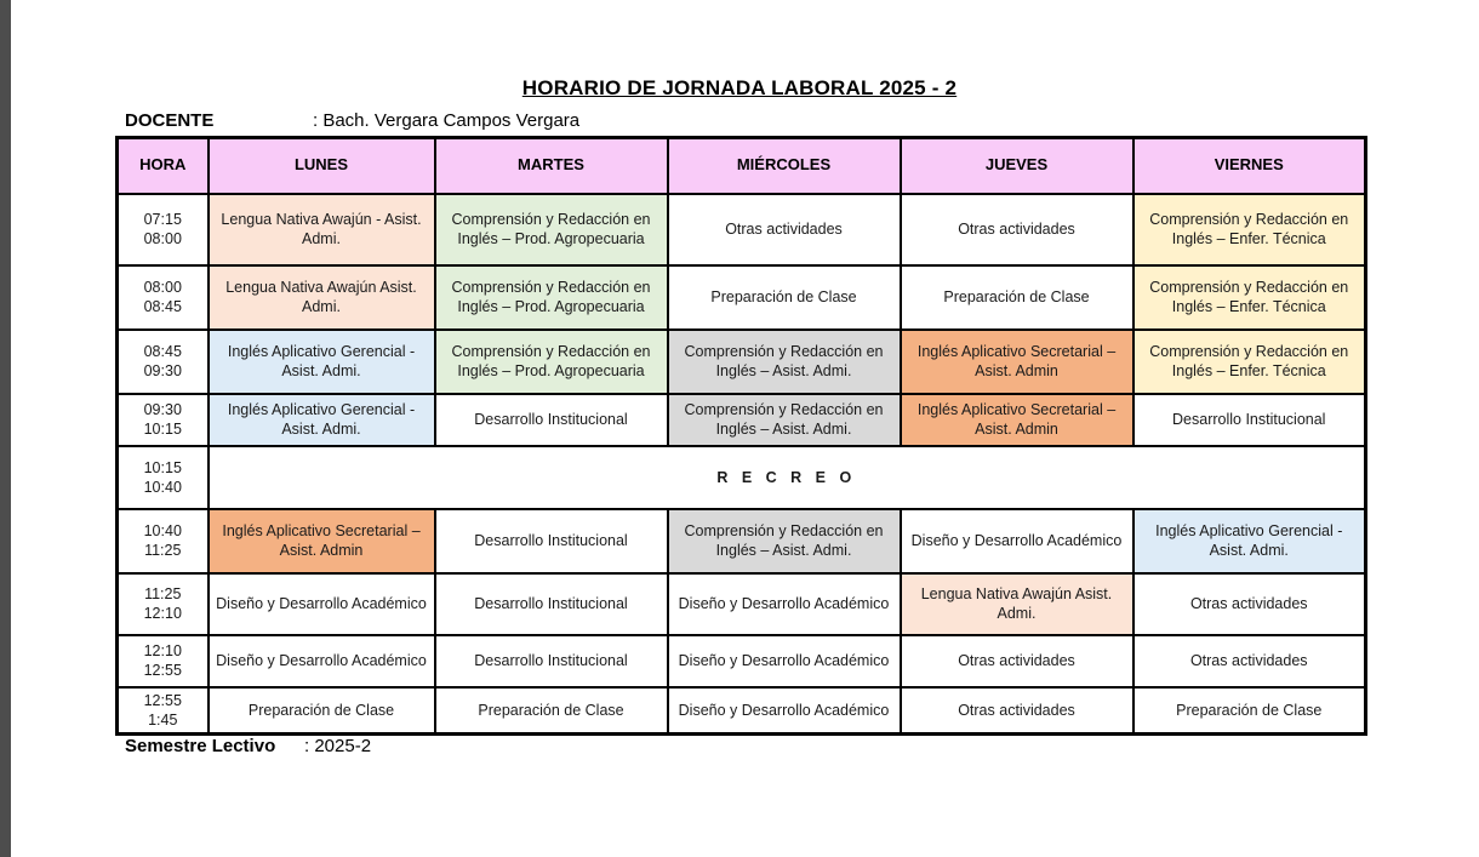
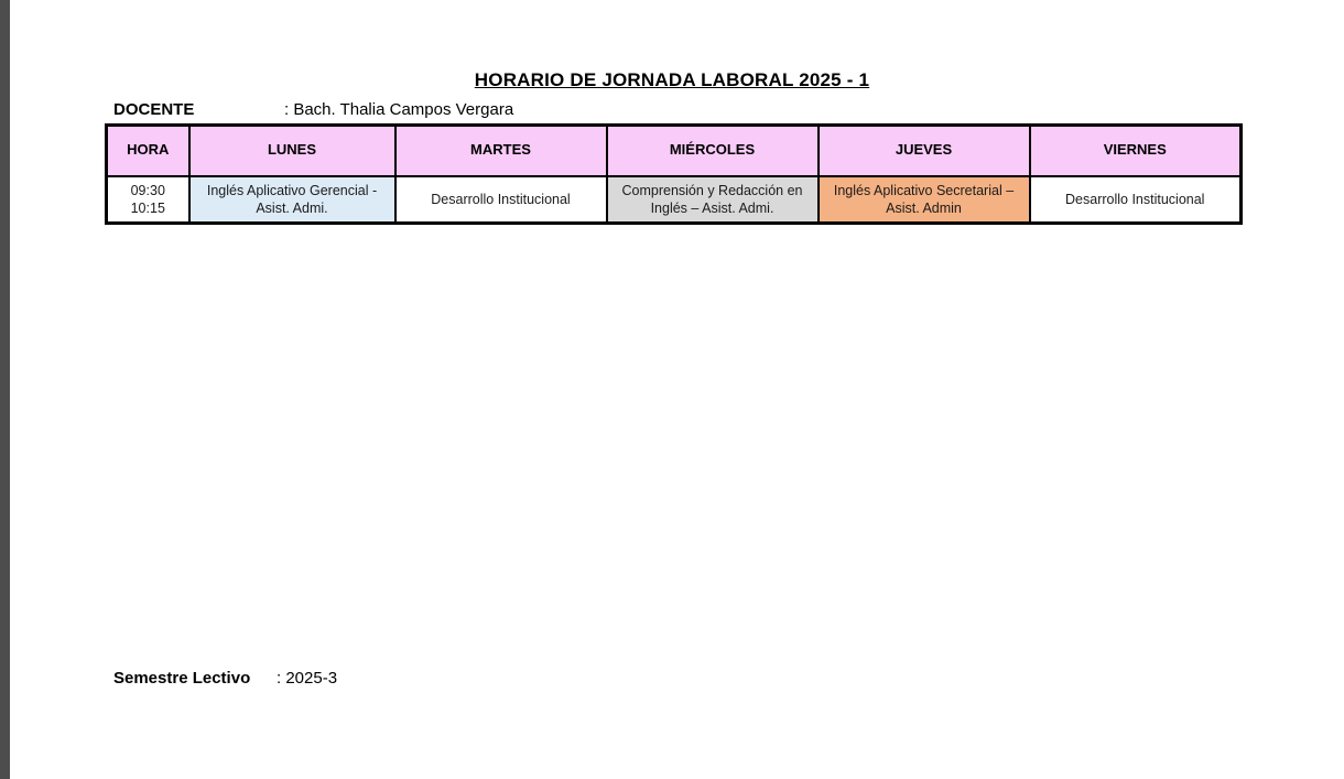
- HORARIO DE JORNADA LABORAL 2025 - 2
+ HORARIO DE JORNADA LABORAL 2025 - 1
- DOCENTE : Bach. Vergara Campos Vergara
+ DOCENTE : Bach. Thalia Campos Vergara
  HORA	LUNES	MARTES	MIÉRCOLES	JUEVES	VIERNES
- 07:1508:00	Lengua Nativa Awajún - Asist. Admi.	Comprensión y Redacción en Inglés – Prod. Agropecuaria	Otras actividades	Otras actividades	Comprensión y Redacción en Inglés – Enfer. Técnica
- 08:0008:45	Lengua Nativa Awajún Asist. Admi.	Comprensión y Redacción en Inglés – Prod. Agropecuaria	Preparación de Clase	Preparación de Clase	Comprensión y Redacción en Inglés – Enfer. Técnica
- 08:4509:30	Inglés Aplicativo Gerencial - Asist. Admi.	Comprensión y Redacción en Inglés – Prod. Agropecuaria	Comprensión y Redacción en Inglés – Asist. Admi.	Inglés Aplicativo Secretarial – Asist. Admin	Comprensión y Redacción en Inglés – Enfer. Técnica
  09:3010:15	Inglés Aplicativo Gerencial - Asist. Admi.	Desarrollo Institucional	Comprensión y Redacción en Inglés – Asist. Admi.	Inglés Aplicativo Secretarial – Asist. Admin	Desarrollo Institucional
- 10:1510:40	R E C R E O
- 10:4011:25	Inglés Aplicativo Secretarial – Asist. Admin	Desarrollo Institucional	Comprensión y Redacción en Inglés – Asist. Admi.	Diseño y Desarrollo Académico	Inglés Aplicativo Gerencial - Asist. Admi.
- 11:2512:10	Diseño y Desarrollo Académico	Desarrollo Institucional	Diseño y Desarrollo Académico	Lengua Nativa Awajún Asist. Admi.	Otras actividades
- 12:1012:55	Diseño y Desarrollo Académico	Desarrollo Institucional	Diseño y Desarrollo Académico	Otras actividades	Otras actividades
- 12:551:45	Preparación de Clase	Preparación de Clase	Diseño y Desarrollo Académico	Otras actividades	Preparación de Clase
- Semestre Lectivo : 2025-2
+ Semestre Lectivo : 2025-3
